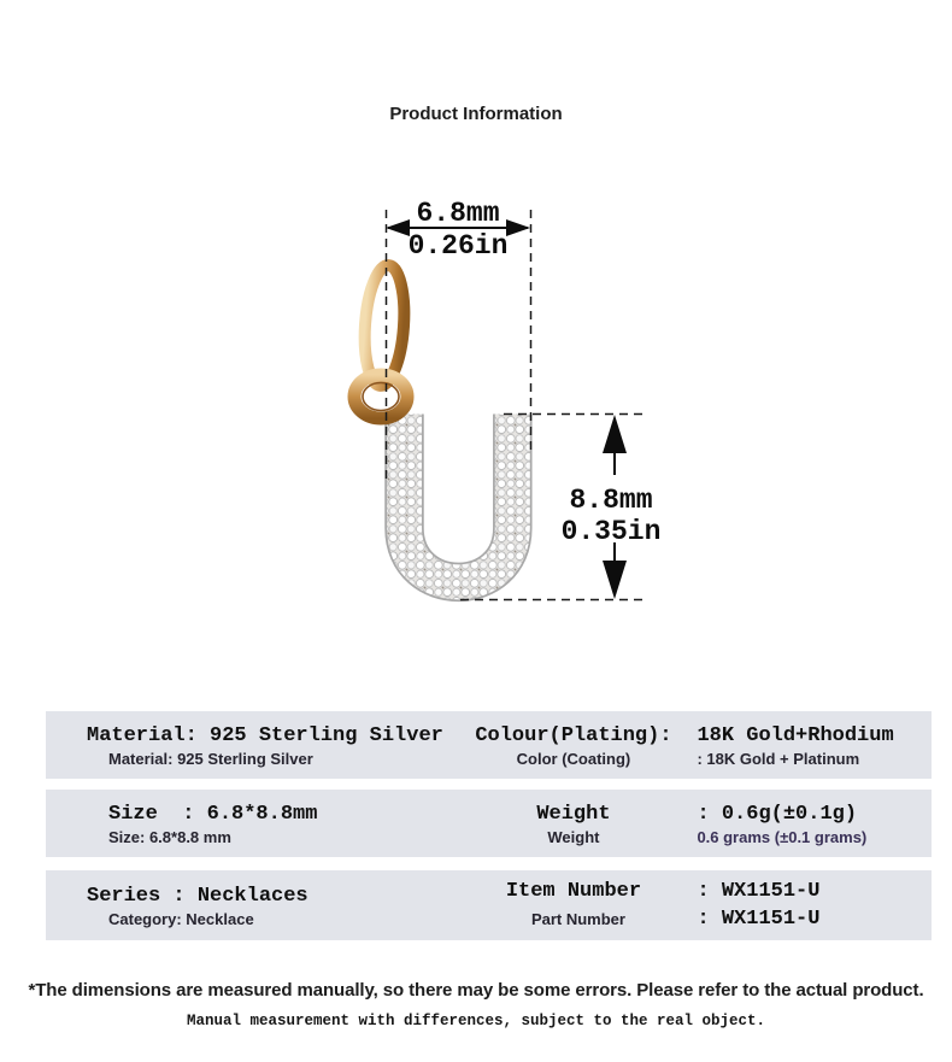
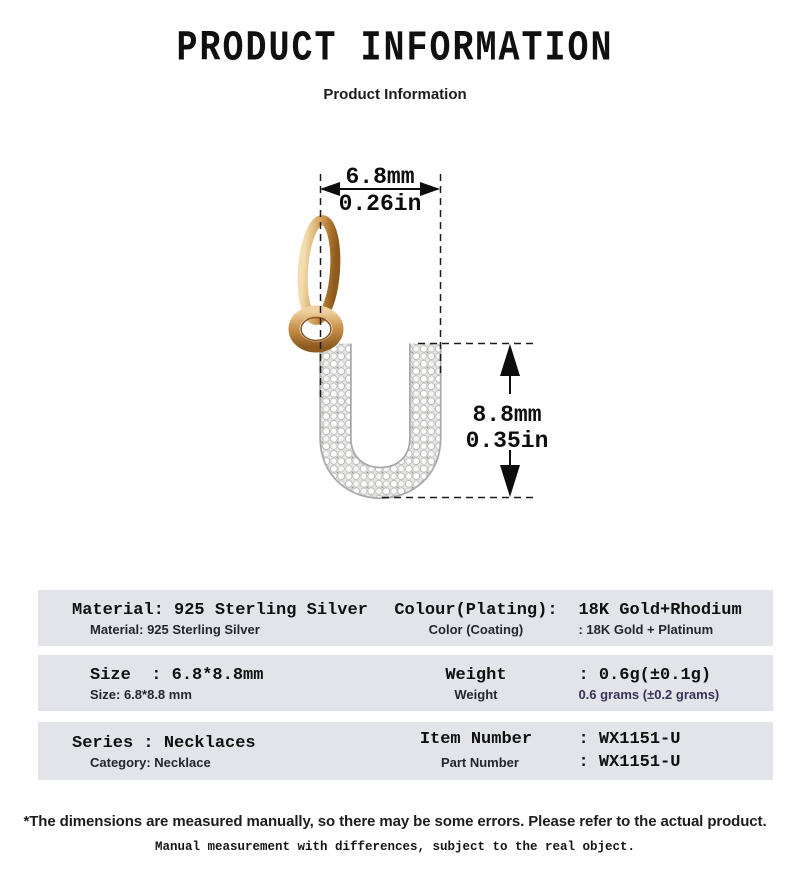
  6.8mm
  0.26in
  8.8mm
  0.35in
+ PRODUCT INFORMATION
  Product Information
  Material: 925 Sterling Silver
  Material: 925 Sterling Silver
  Colour(Plating):
  18K Gold+Rhodium
  Color (Coating)
  : 18K Gold + Platinum
  Size : 6.8*8.8mm
  Size: 6.8*8.8 mm
  Weight
  : 0.6g(±0.1g)
  Weight
- 0.6 grams (±0.1 grams)
+ 0.6 grams (±0.2 grams)
  Series : Necklaces
  Category: Necklace
  Item Number
  : WX1151-U
  Part Number
  : WX1151-U
  *The dimensions are measured manually, so there may be some errors. Please refer to the actual product.
  Manual measurement with differences, subject to the real object.
